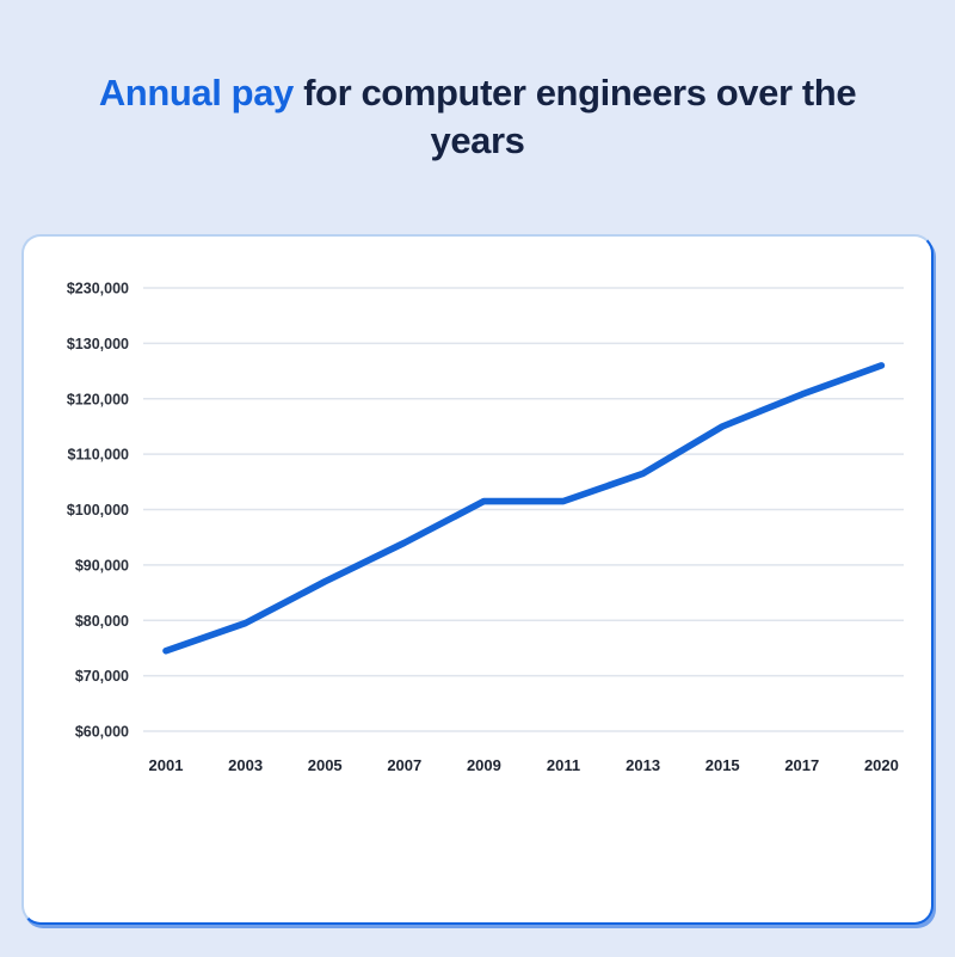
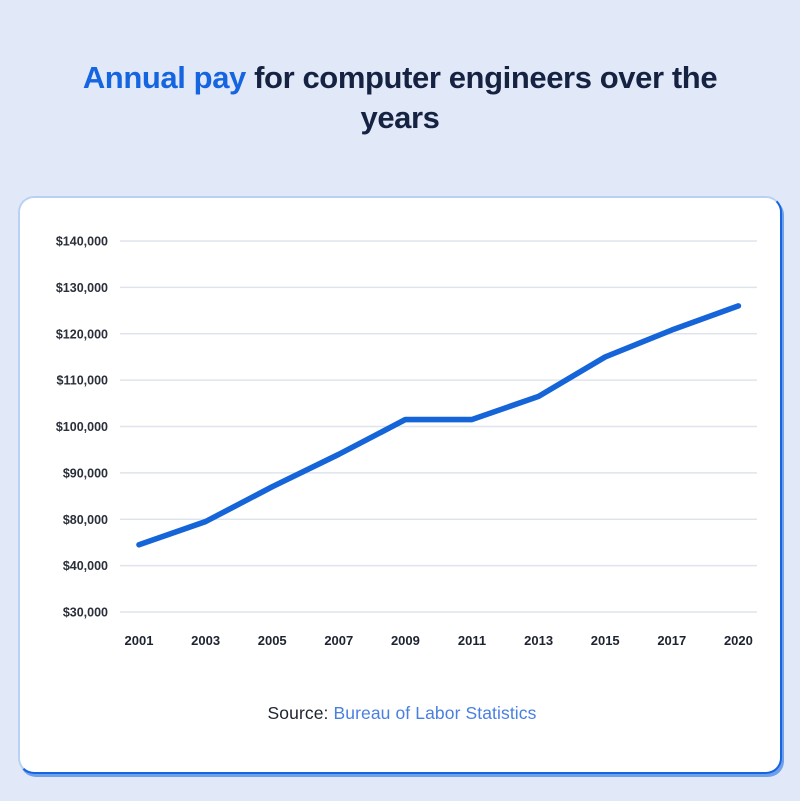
  Annual pay for computer engineers over the years
- $230,000
+ $140,000
  $130,000
  $120,000
  $110,000
  $100,000
  $90,000
  $80,000
- $70,000
+ $40,000
- $60,000
+ $30,000
  2001
  2003
  2005
  2007
  2009
  2011
  2013
  2015
  2017
  2020
+ Source: Bureau of Labor Statistics
